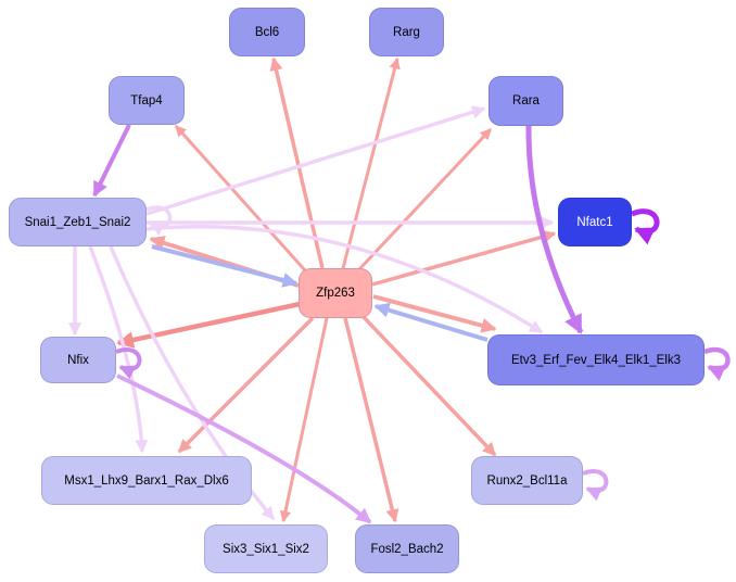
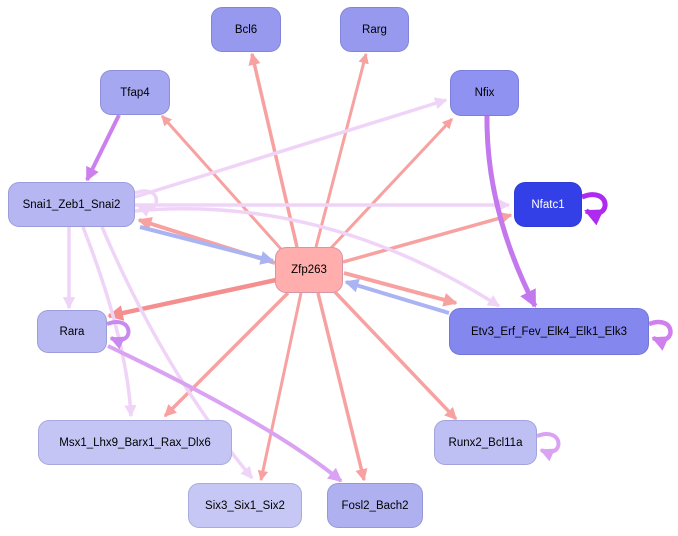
  Bcl6
  Rarg
  Tfap4
- Rara
+ Nfix
  Snai1_Zeb1_Snai2
  Nfatc1
  Zfp263
- Nfix
+ Rara
  Etv3_Erf_Fev_Elk4_Elk1_Elk3
  Msx1_Lhx9_Barx1_Rax_Dlx6
  Runx2_Bcl11a
  Six3_Six1_Six2
  Fosl2_Bach2
